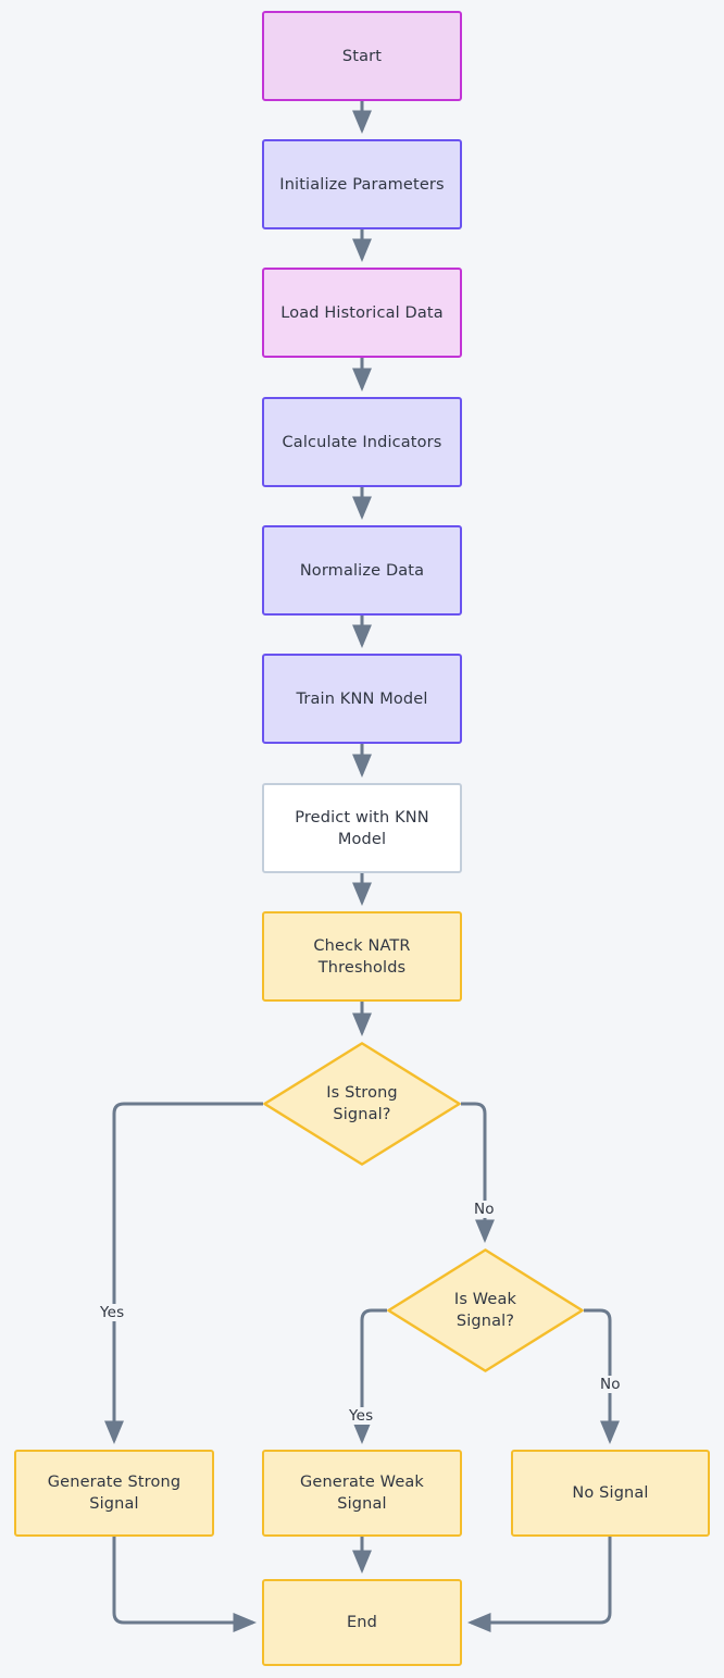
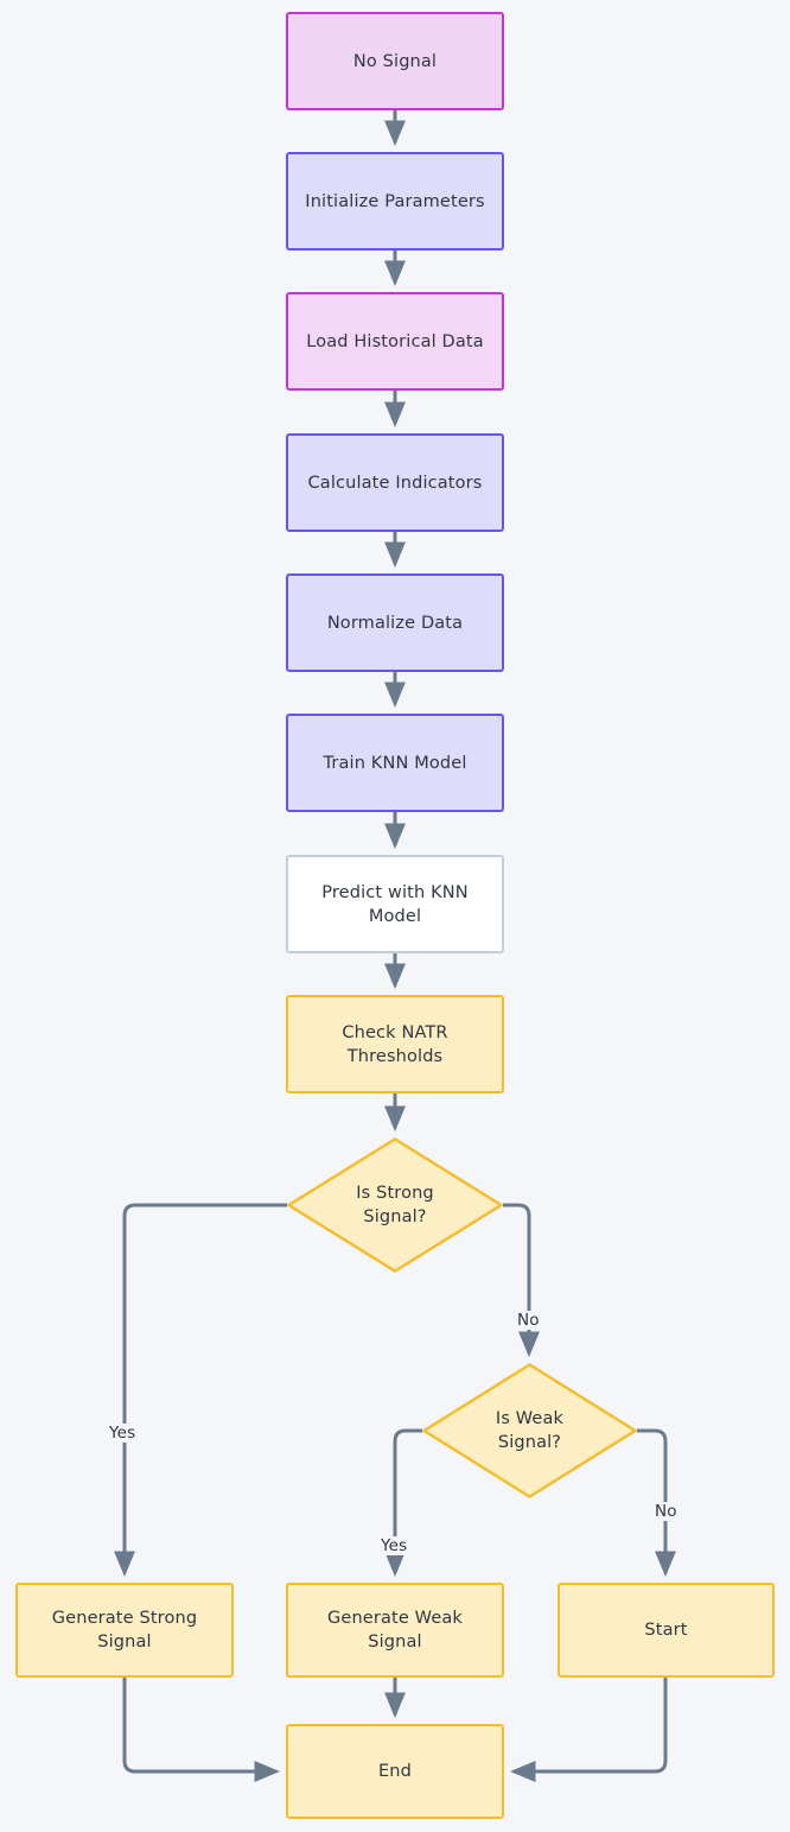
- Start
+ No Signal
  Initialize Parameters
  Load Historical Data
  Calculate Indicators
  Normalize Data
  Train KNN Model
  Predict with KNN
  Model
  Check NATR
  Thresholds
  Is Strong
  Signal?
  Is Weak
  Signal?
  Generate Strong
  Signal
  Generate Weak
  Signal
- No Signal
+ Start
  End
  No
  Yes
  Yes
  No
